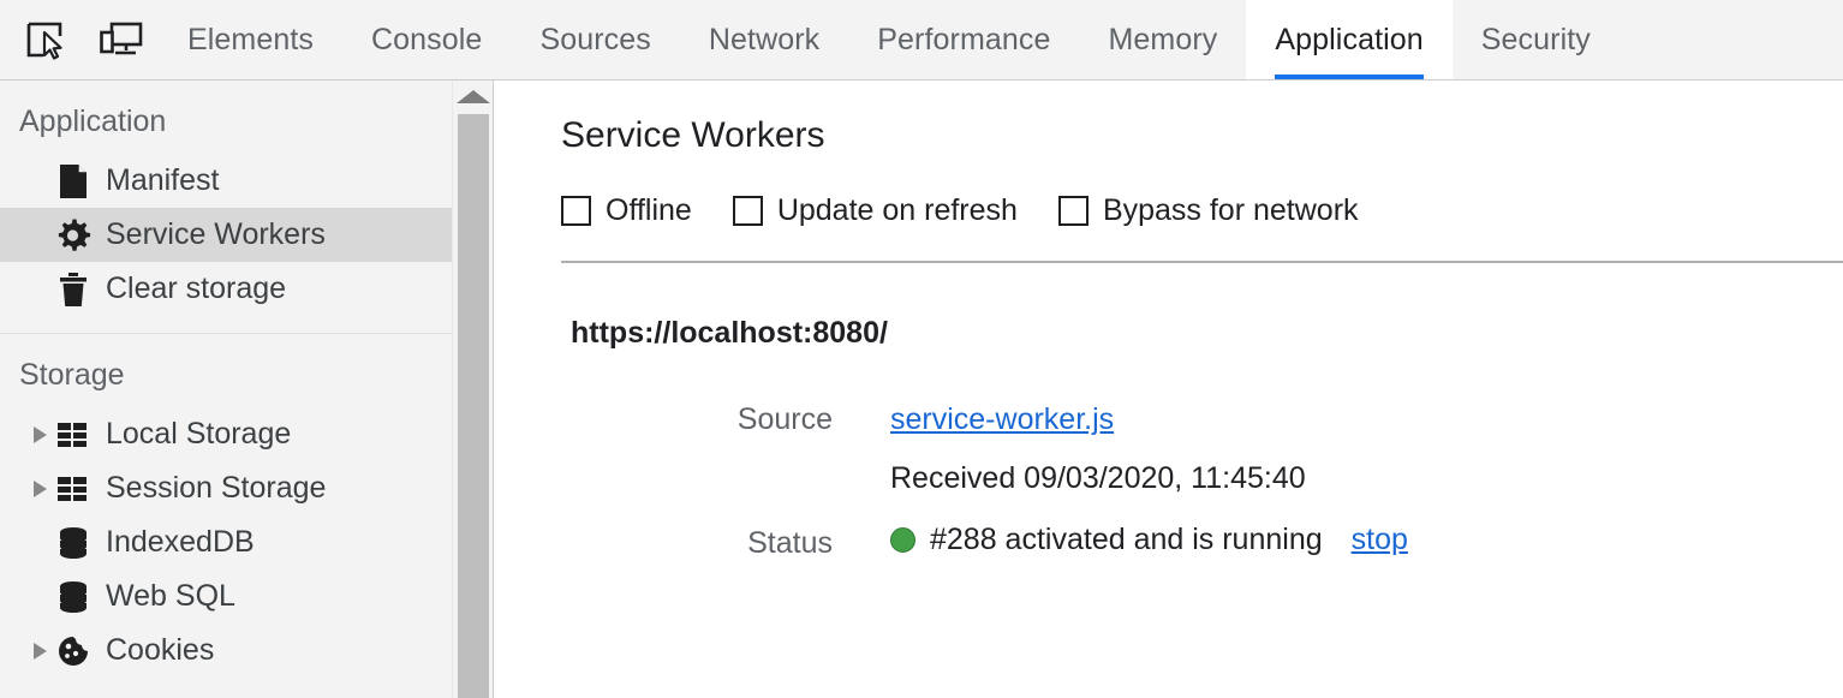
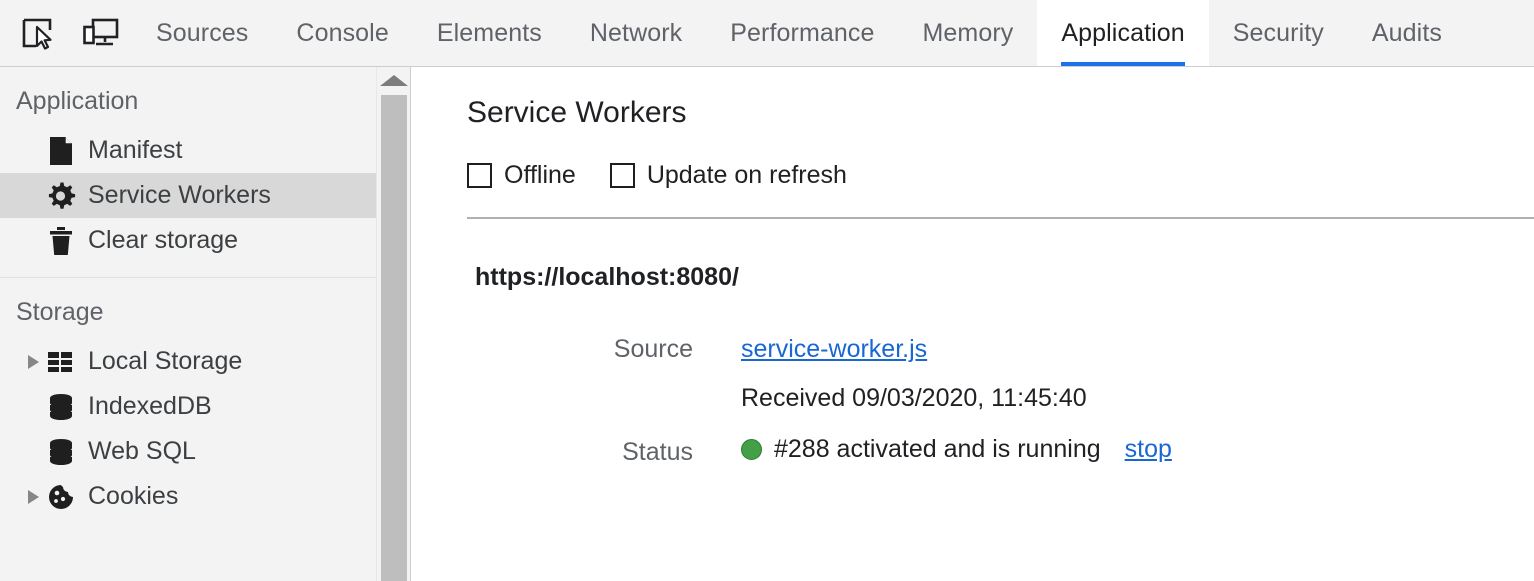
- Elements
+ Sources
  Console
- Sources
+ Elements
  Network
  Performance
  Memory
  Application
  Security
+ Audits
  Application
  Manifest
  Service Workers
  Clear storage
  Storage
  Local Storage
- Session Storage
  IndexedDB
  Web SQL
  Cookies
  Service Workers
  Offline
  Update on refresh
- Bypass for network
  https://localhost:8080/
  Source
  service-worker.js
  Received 09/03/2020, 11:45:40
  Status
  #288 activated and is running
  stop
